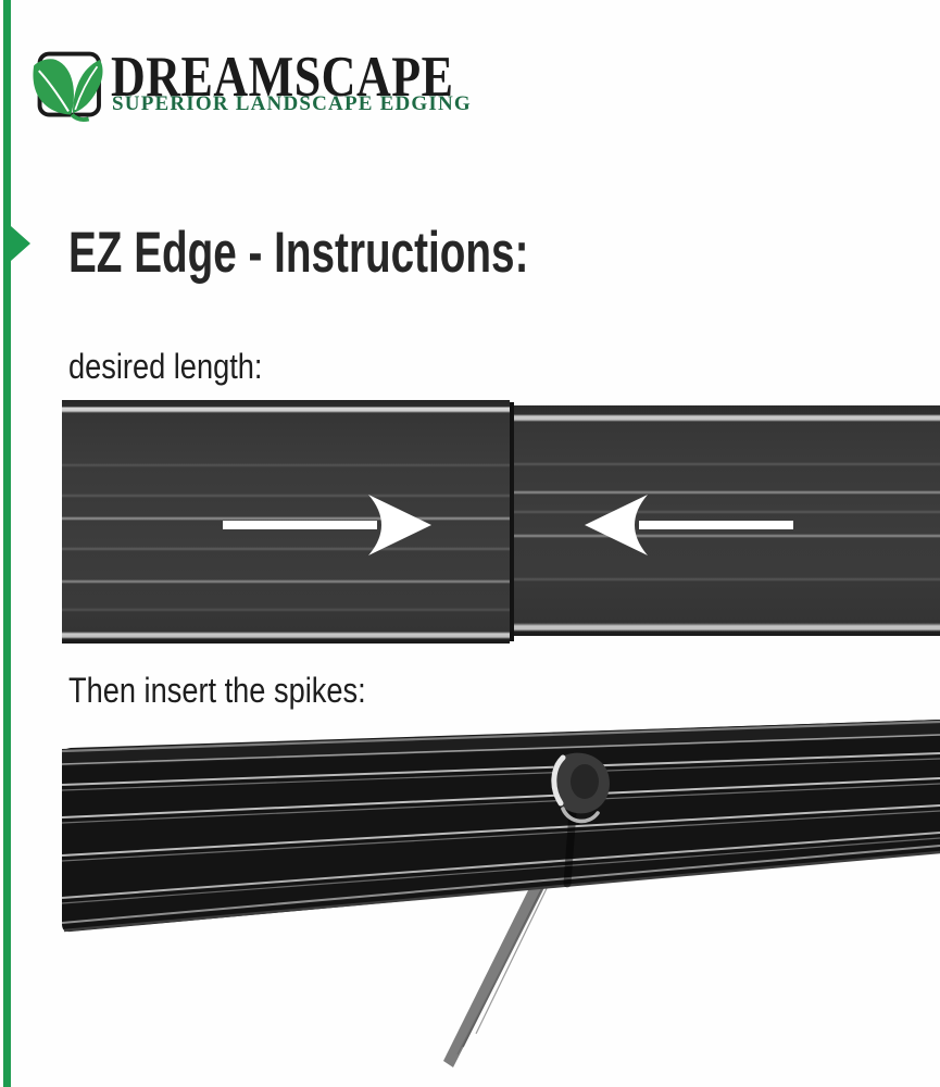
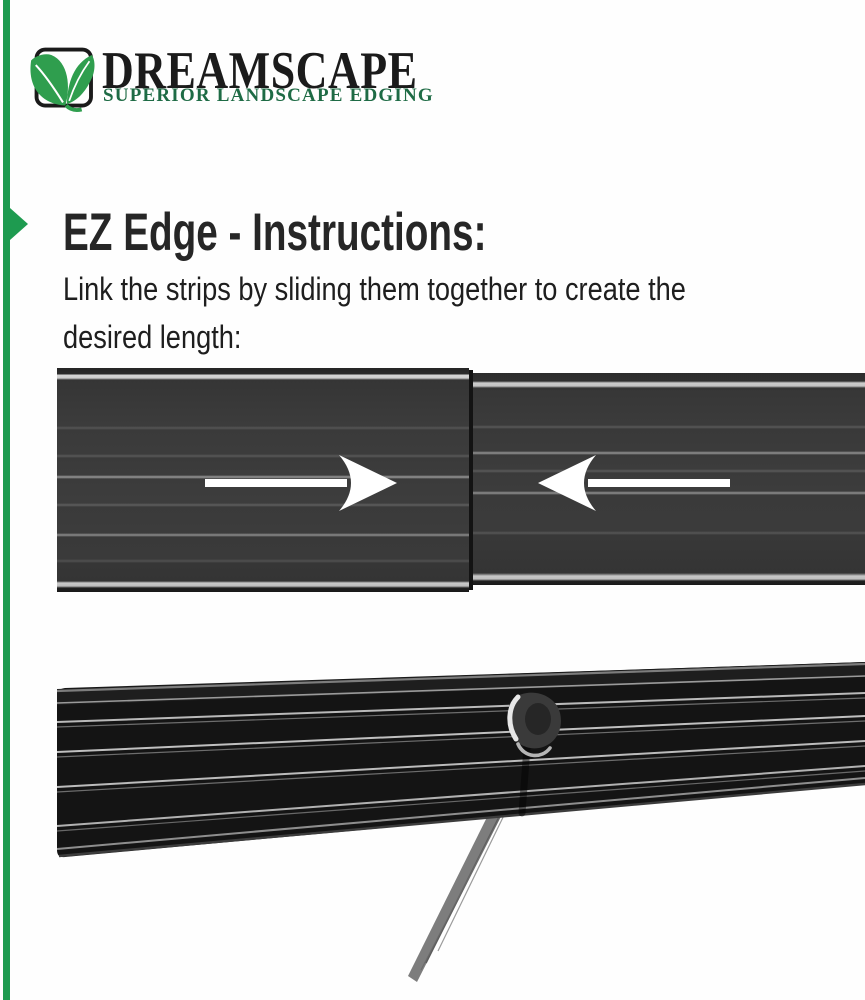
  DREAMSCAPE
  SUPERIOR LANDSCAPE EDGING
  EZ Edge - Instructions:
+ Link the strips by sliding them together to create the
  desired length:
- Then insert the spikes:
